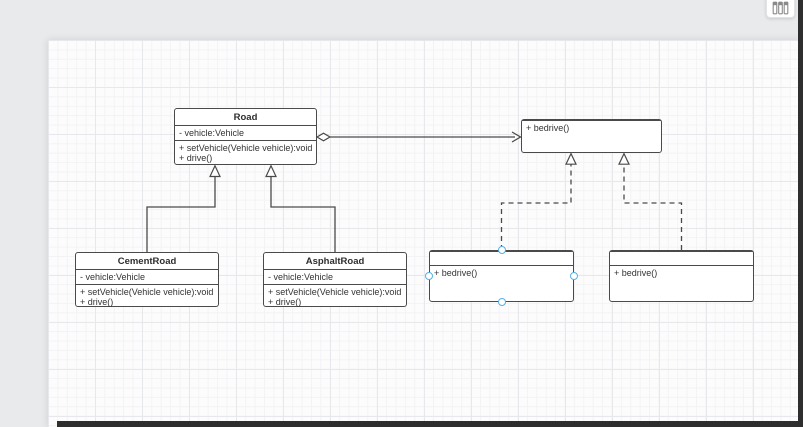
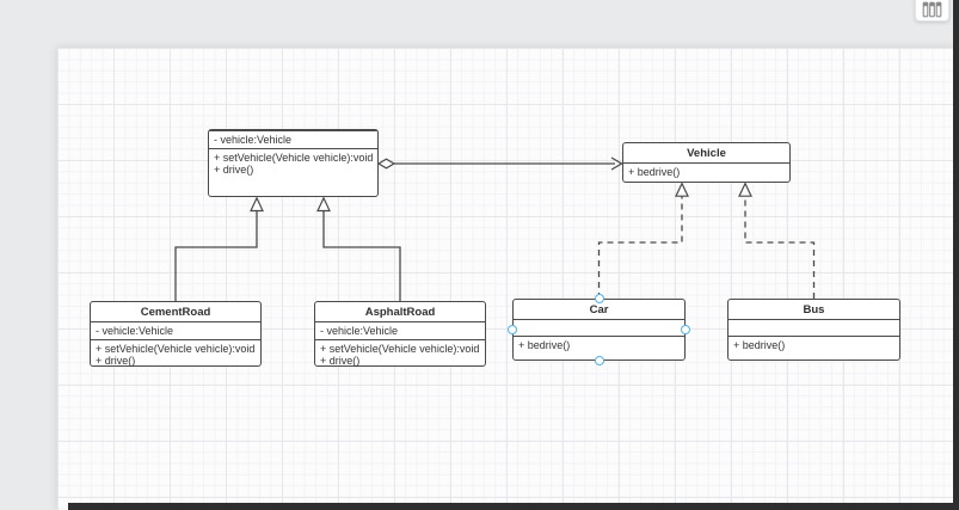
- Road
  - vehicle:Vehicle
  + setVehicle(Vehicle vehicle):void
  + drive()
+ Vehicle
  + bedrive()
  CementRoad
  - vehicle:Vehicle
  + setVehicle(Vehicle vehicle):void
  + drive()
  AsphaltRoad
  - vehicle:Vehicle
  + setVehicle(Vehicle vehicle):void
  + drive()
+ Car
  + bedrive()
+ Bus
  + bedrive()
